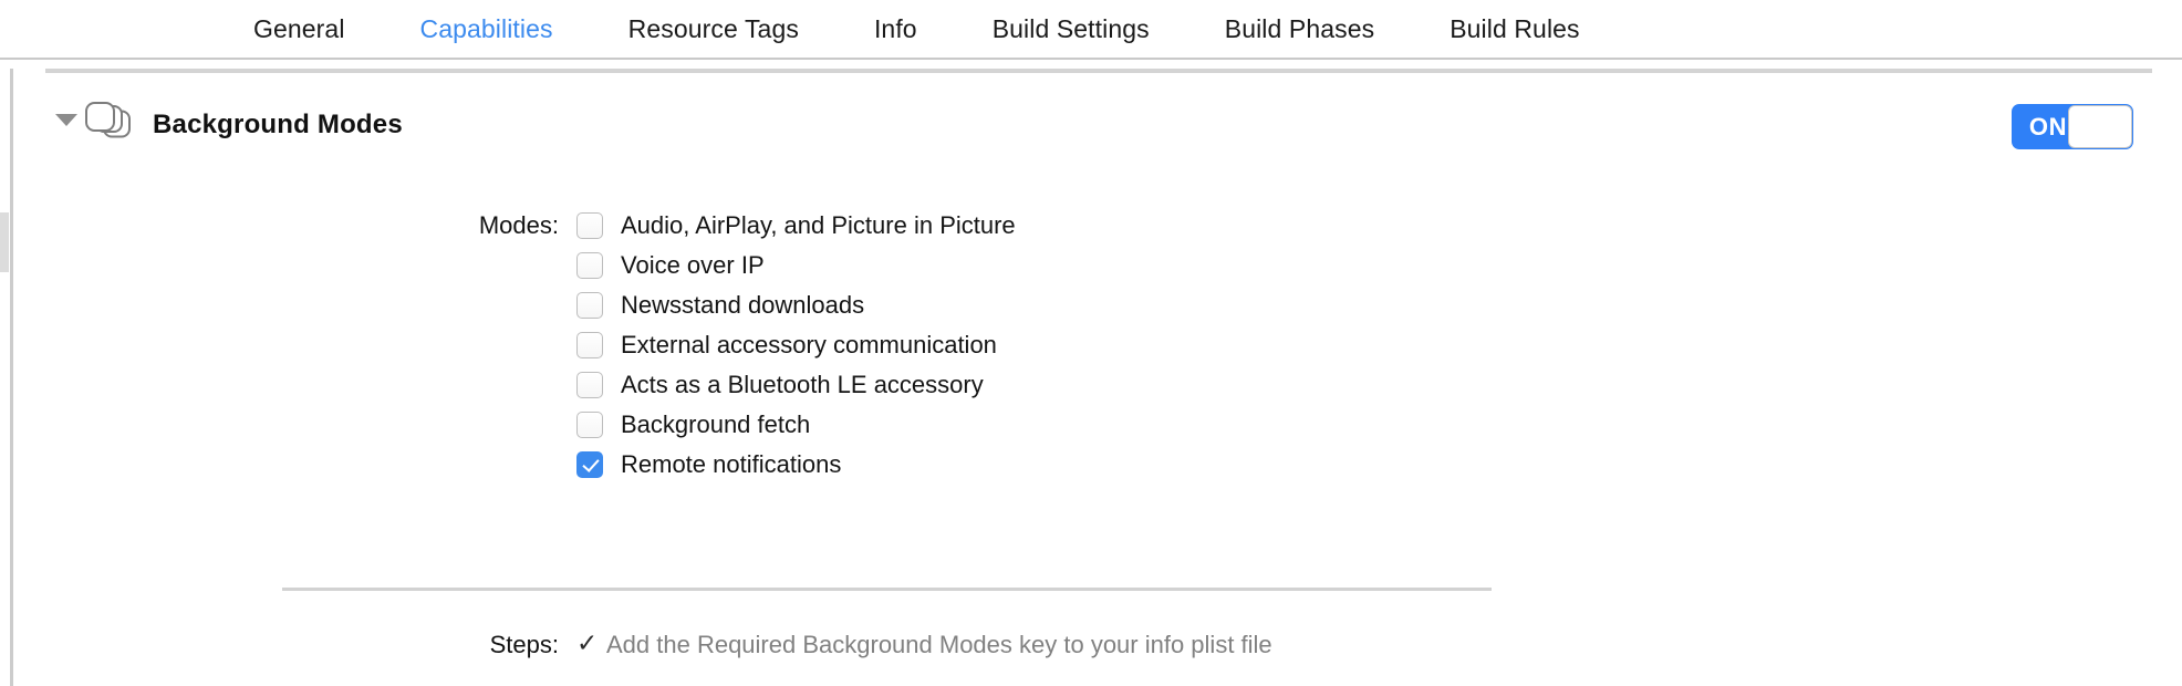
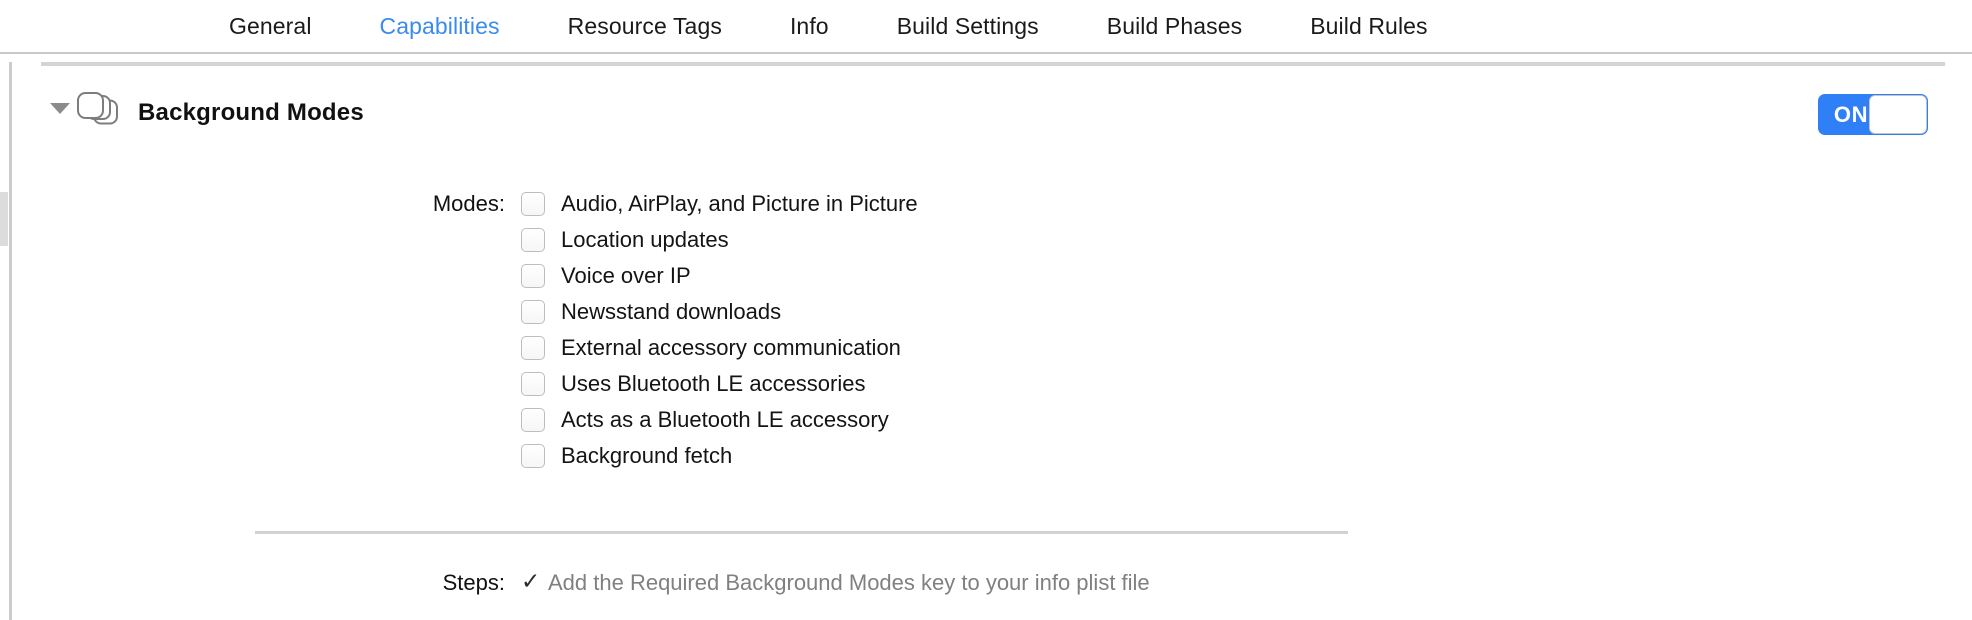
  General
  Capabilities
  Resource Tags
  Info
  Build Settings
  Build Phases
  Build Rules
  Background Modes
  ON
  Modes:
  Audio, AirPlay, and Picture in Picture
+ Location updates
  Voice over IP
  Newsstand downloads
  External accessory communication
+ Uses Bluetooth LE accessories
  Acts as a Bluetooth LE accessory
  Background fetch
- Remote notifications
  Steps:
  ✓
  Add the Required Background Modes key to your info plist file
